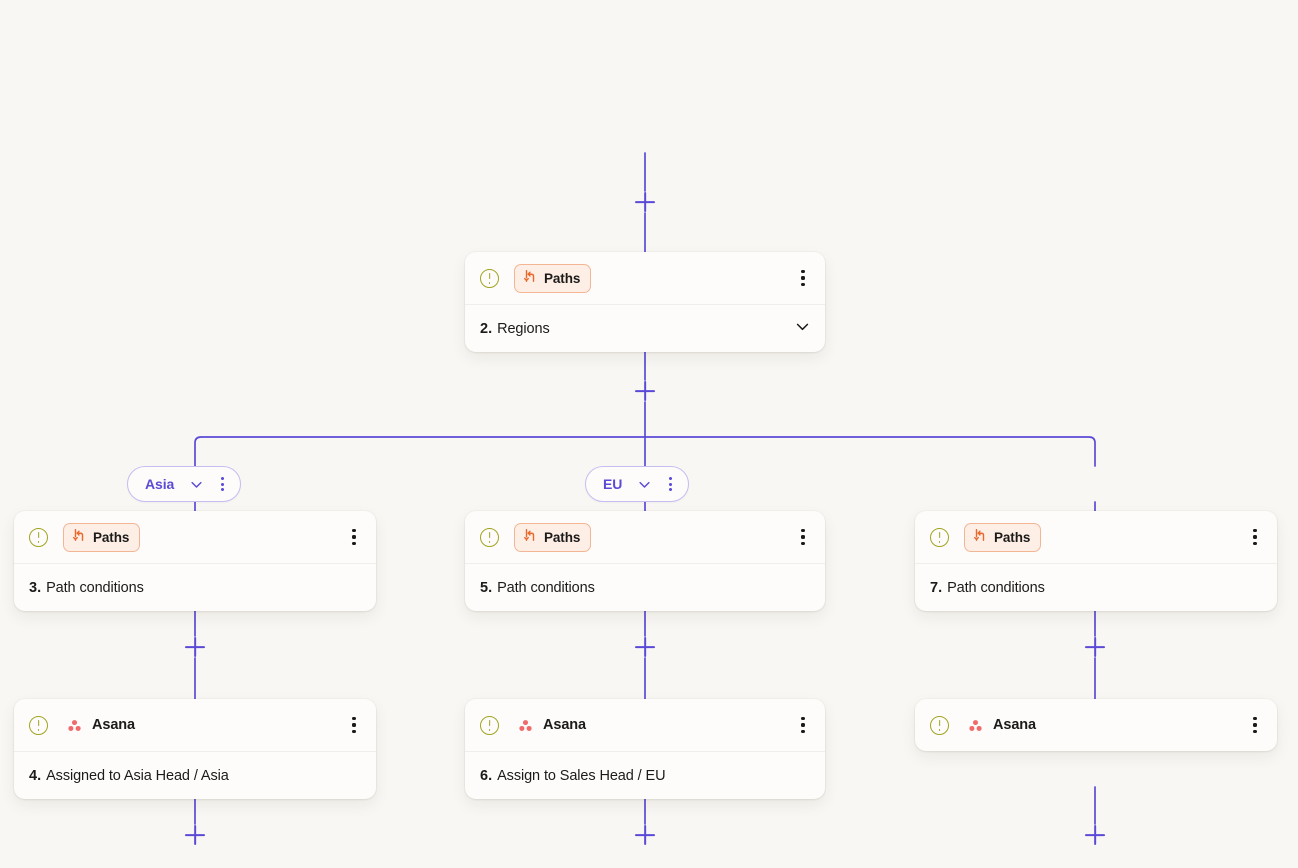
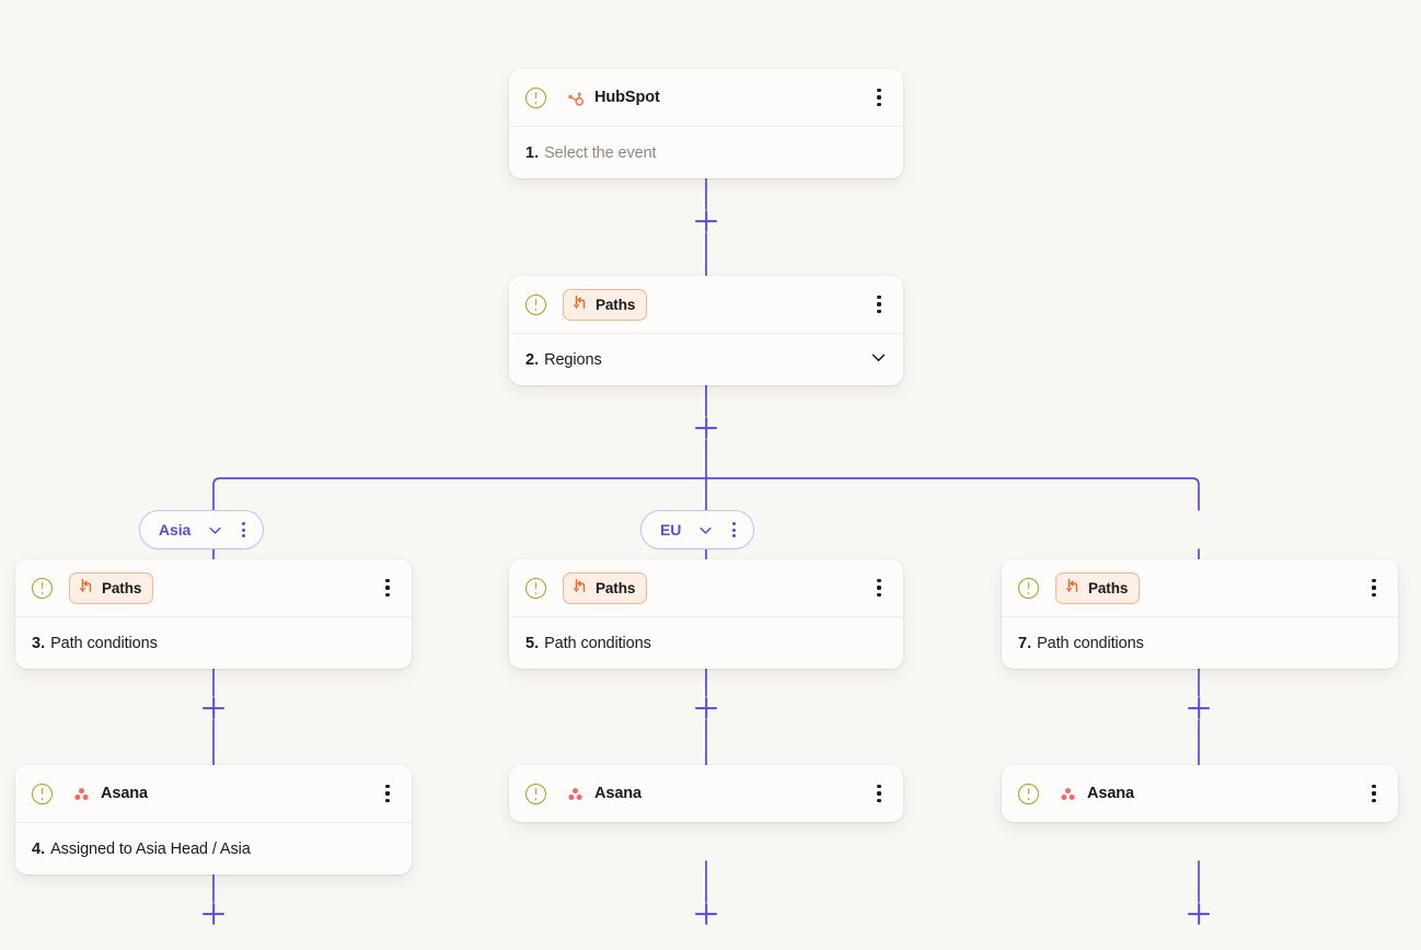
+ HubSpot
+ 1.
+ Select the event
  Paths
  2.
  Regions
  Asia
  EU
  Paths
  3.
  Path conditions
  Paths
  5.
  Path conditions
  Paths
  7.
  Path conditions
  Asana
  4.
  Assigned to Asia Head / Asia
  Asana
- 6.
- Assign to Sales Head / EU
  Asana
